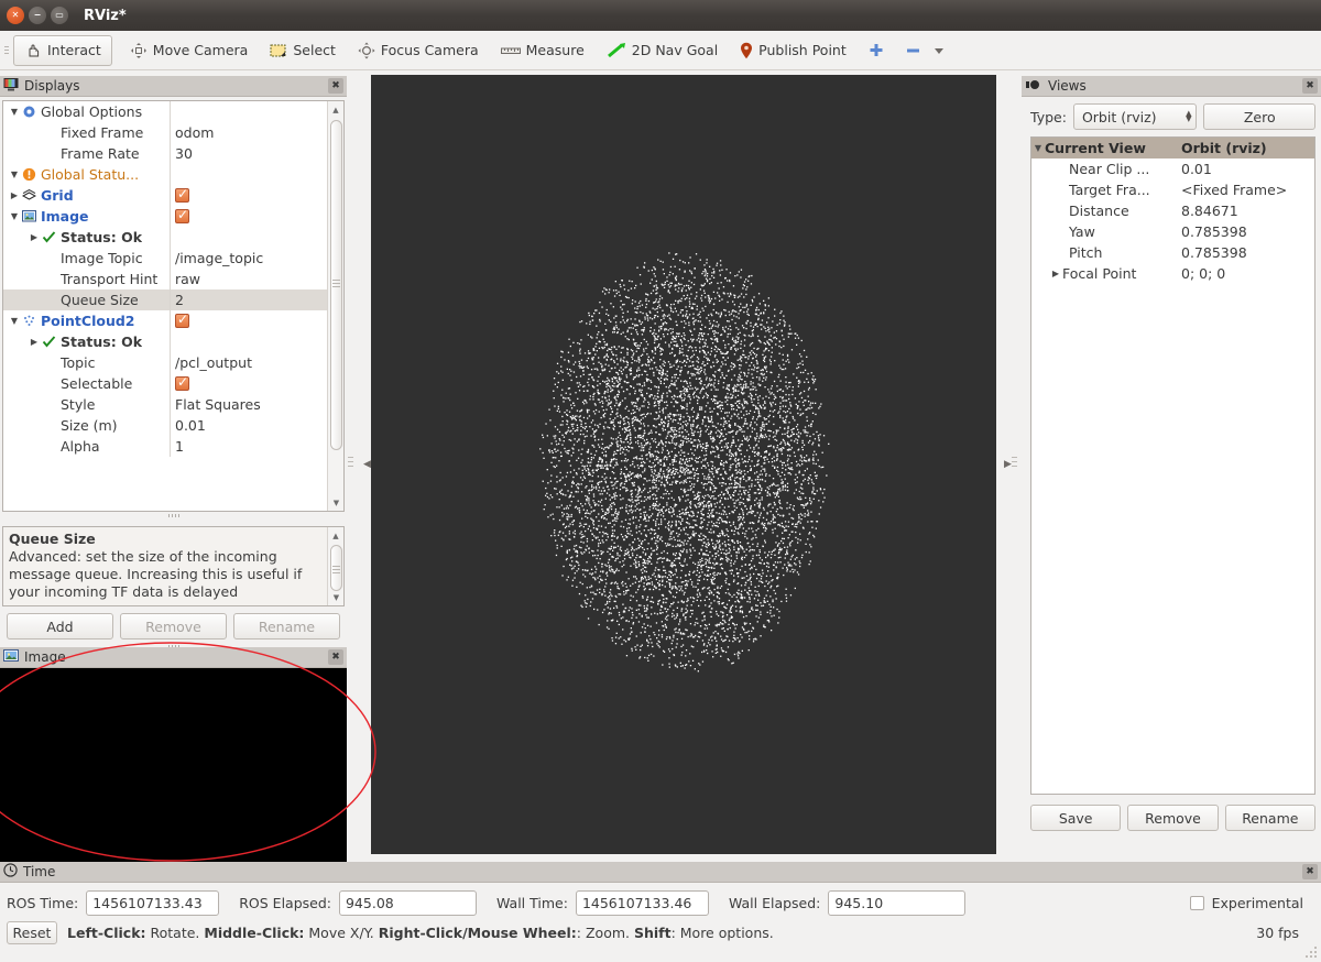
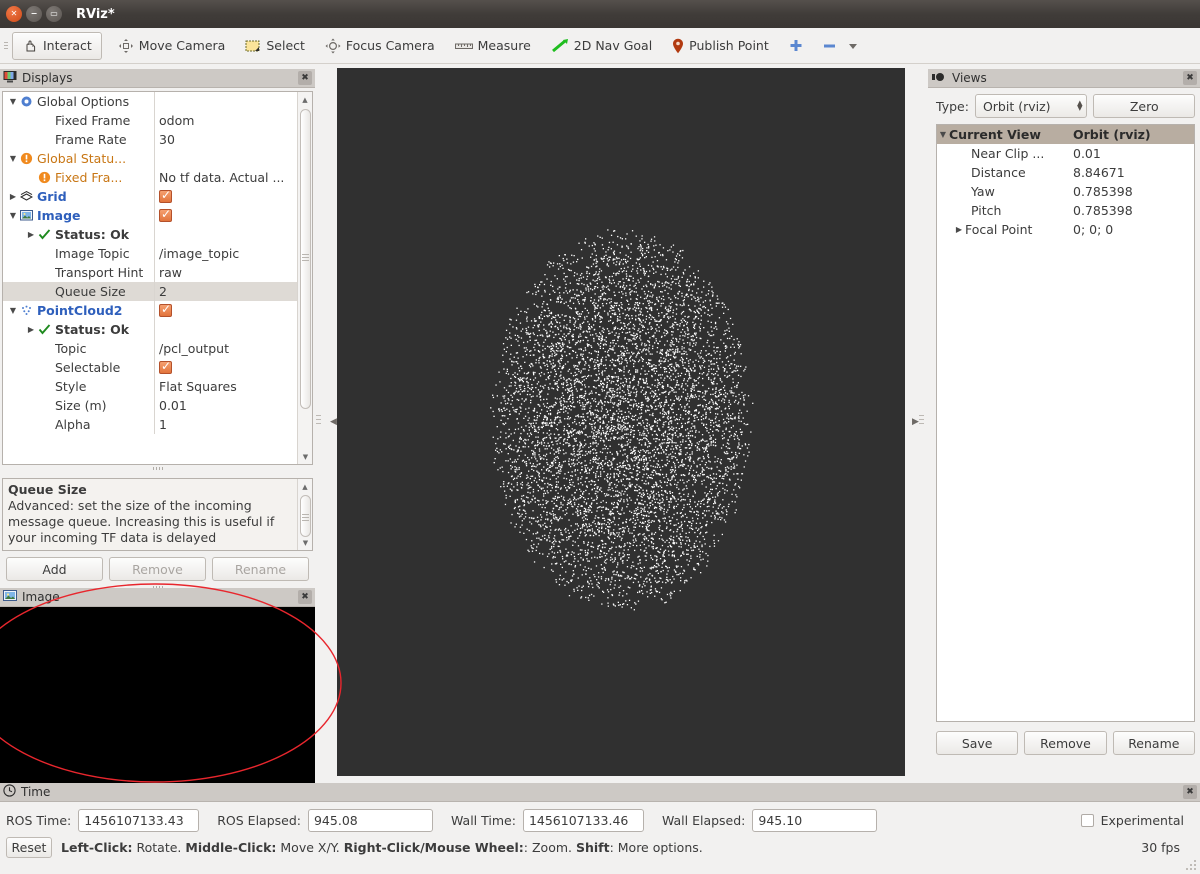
  ✕
  −
  ▭
  RViz*
  Interact
  Move Camera
  Select
  Focus Camera
  Measure
  2D Nav Goal
  Publish Point
  Displays
  ✖
  ▼
  Global Options
  Fixed Frame
  odom
  Frame Rate
  30
  ▼
  Global Statu...
+ Fixed Fra...
+ No tf data. Actual ...
  ▶
  Grid
  ▼
  Image
  ▶
  Status: Ok
  Image Topic
  /image_topic
  Transport Hint
  raw
  Queue Size
  2
  ▼
  PointCloud2
  ▶
  Status: Ok
  Topic
  /pcl_output
  Selectable
  Style
  Flat Squares
  Size (m)
  0.01
  Alpha
  1
  ▲
  ▼
  Queue Size
  Advanced: set the size of the incoming message queue. Increasing this is useful if your incoming TF data is delayed
  ▲
  ▼
  Add
  Remove
  Rename
  Image
  ✖
  ◀
  ▶
  Views
  ✖
  Type:
  Orbit (rviz)
  ▲
  ▼
  Zero
  ▼
  Current View
  Orbit (rviz)
  Near Clip ...
  0.01
- Target Fra...
- <Fixed Frame>
  Distance
  8.84671
  Yaw
  0.785398
  Pitch
  0.785398
  ▶
  Focal Point
  0; 0; 0
  Save
  Remove
  Rename
  Time
  ✖
  ROS Time:
  1456107133.43
  ROS Elapsed:
  945.08
  Wall Time:
  1456107133.46
  Wall Elapsed:
  945.10
  Experimental
  Reset
  Left-Click: Rotate. Middle-Click: Move X/Y. Right-Click/Mouse Wheel:: Zoom. Shift: More options.
  30 fps
